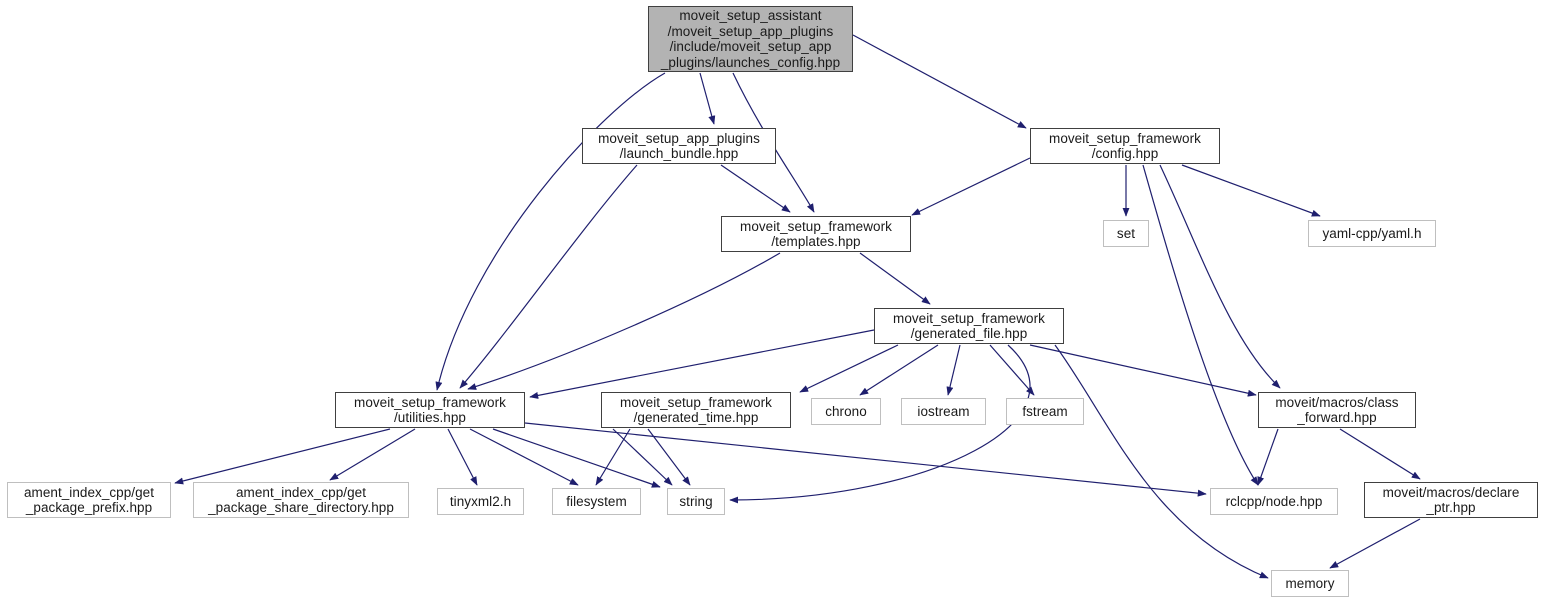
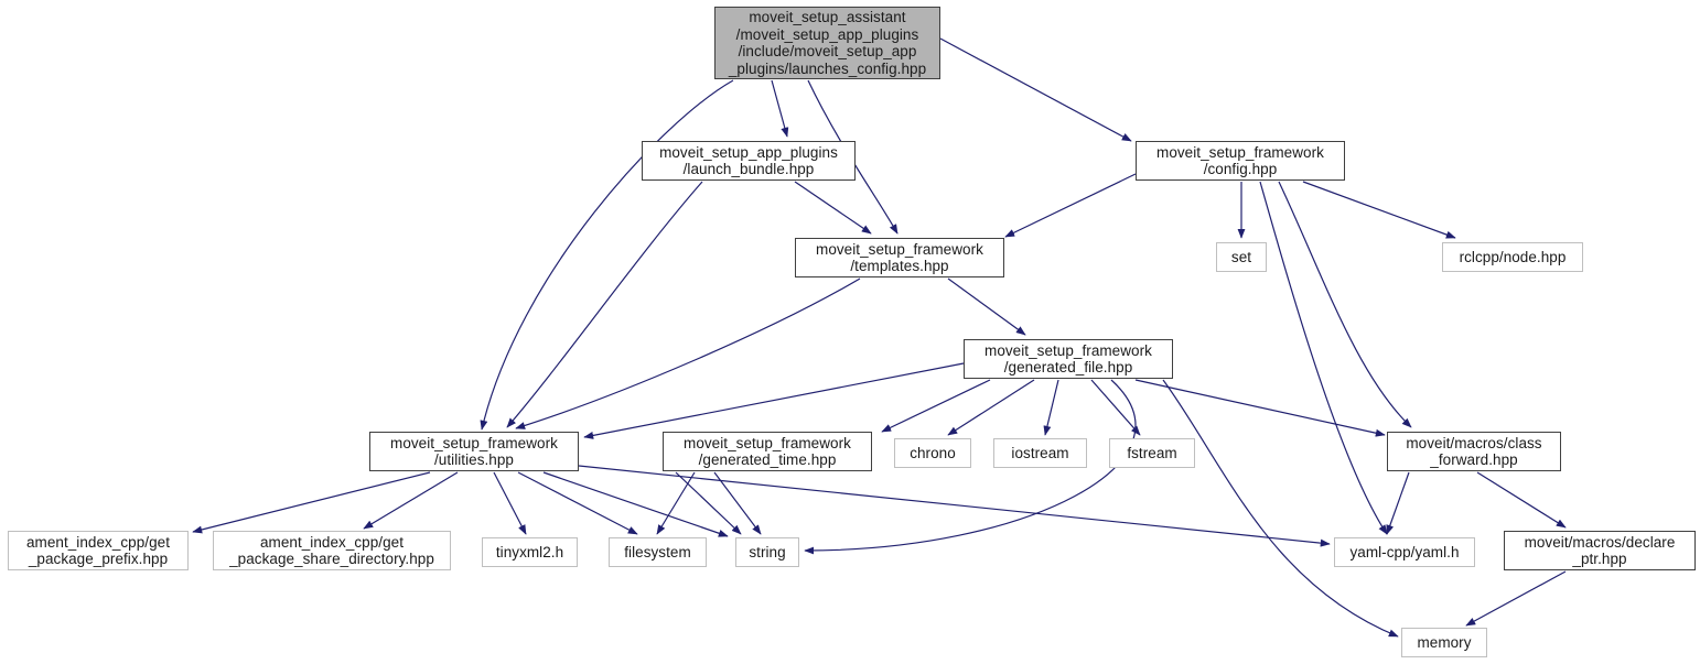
  moveit_setup_assistant
  /moveit_setup_app_plugins
  /include/moveit_setup_app
  _plugins/launches_config.hpp
  moveit_setup_app_plugins
  /launch_bundle.hpp
  moveit_setup_framework
  /config.hpp
  moveit_setup_framework
  /templates.hpp
  set
- yaml-cpp/yaml.h
+ rclcpp/node.hpp
  moveit_setup_framework
  /generated_file.hpp
  moveit_setup_framework
  /utilities.hpp
  moveit_setup_framework
  /generated_time.hpp
  chrono
  iostream
  fstream
  moveit/macros/class
  _forward.hpp
  ament_index_cpp/get
  _package_prefix.hpp
  ament_index_cpp/get
  _package_share_directory.hpp
  tinyxml2.h
  filesystem
  string
- rclcpp/node.hpp
+ yaml-cpp/yaml.h
  moveit/macros/declare
  _ptr.hpp
  memory
